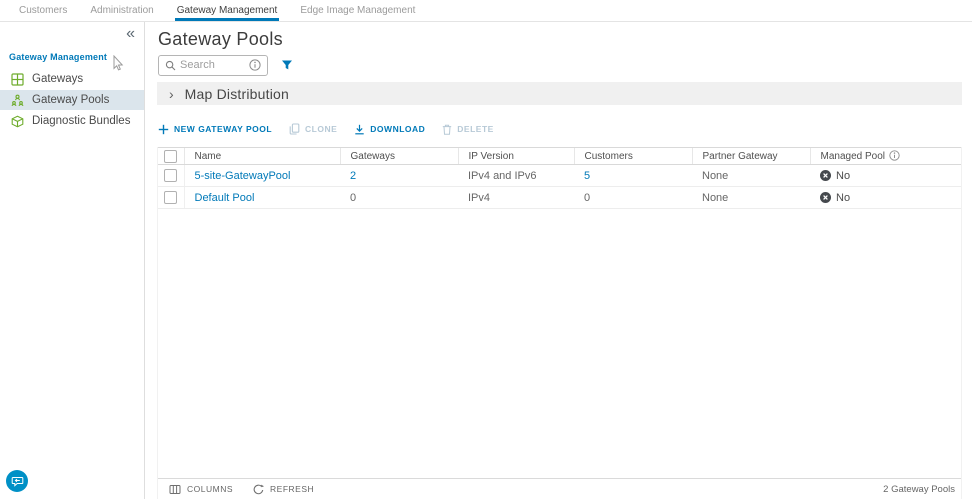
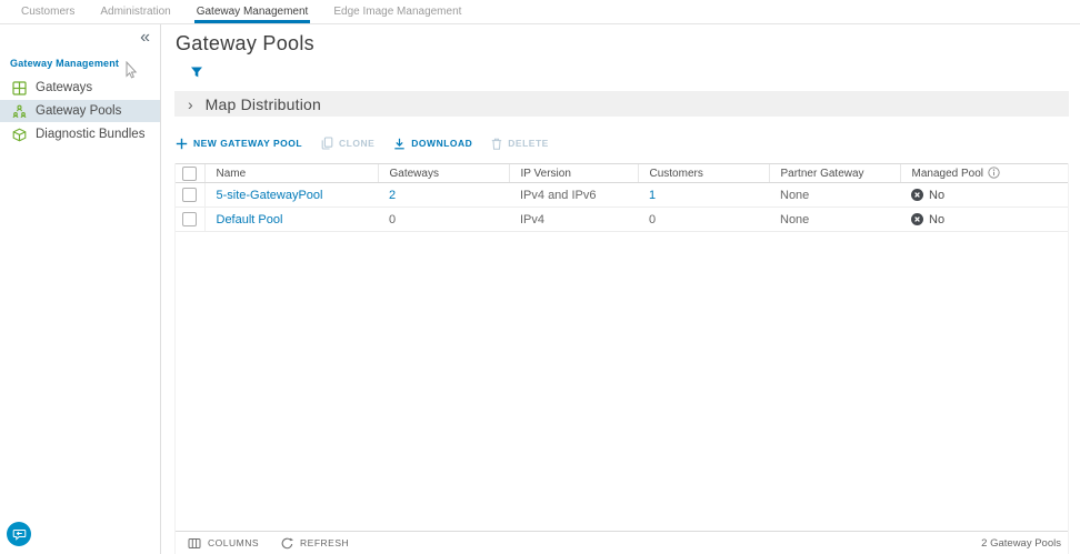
  Customers
  Administration
  Gateway Management
  Edge Image Management
  «
  Gateway Management
  Gateways
  Gateway Pools
  Diagnostic Bundles
  Gateway Pools
- Search
  ›
  Map Distribution
  NEW GATEWAY POOL
  CLONE
  DOWNLOAD
  DELETE
  	Name	Gateways	IP Version	Customers	Partner Gateway	Managed Pool
- 	5-site-GatewayPool	2	IPv4 and IPv6	5	None	No
+ 	5-site-GatewayPool	2	IPv4 and IPv6	1	None	No
  	Default Pool	0	IPv4	0	None	No
  COLUMNS
  REFRESH
  2 Gateway Pools
